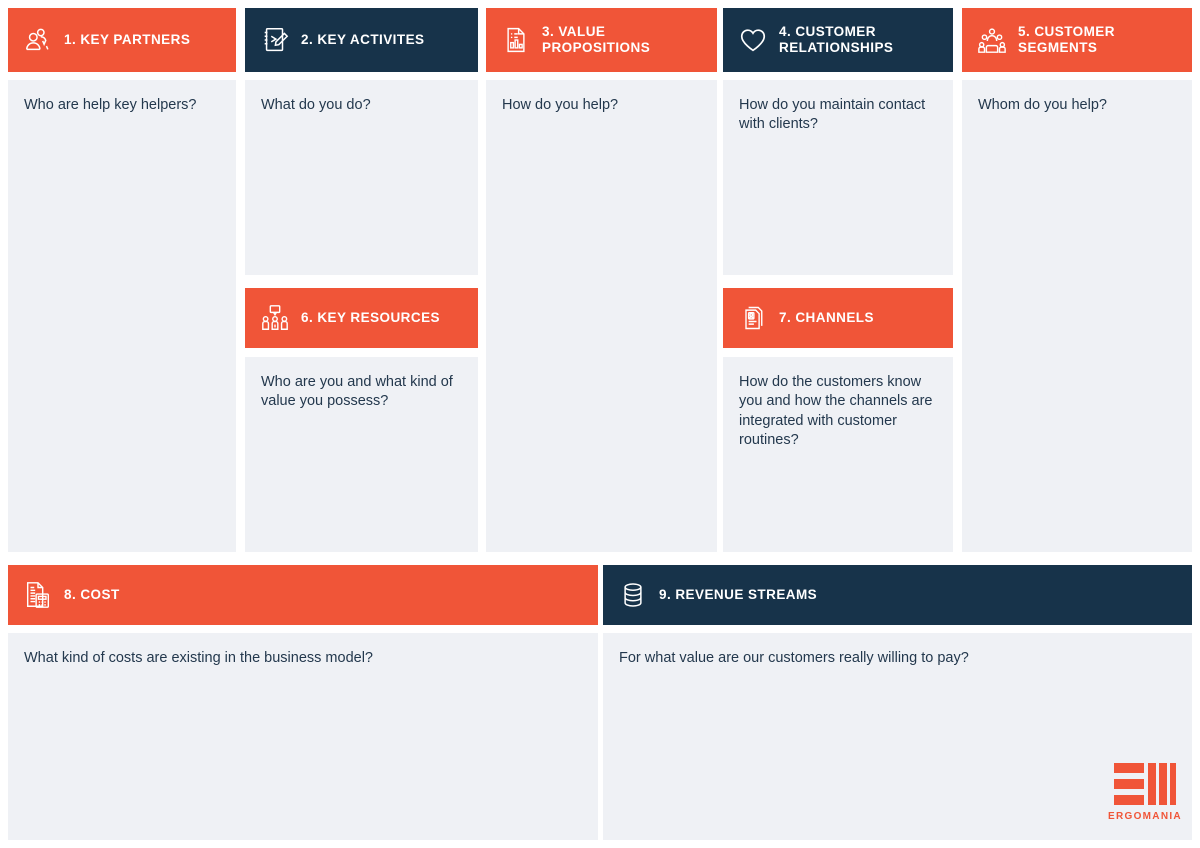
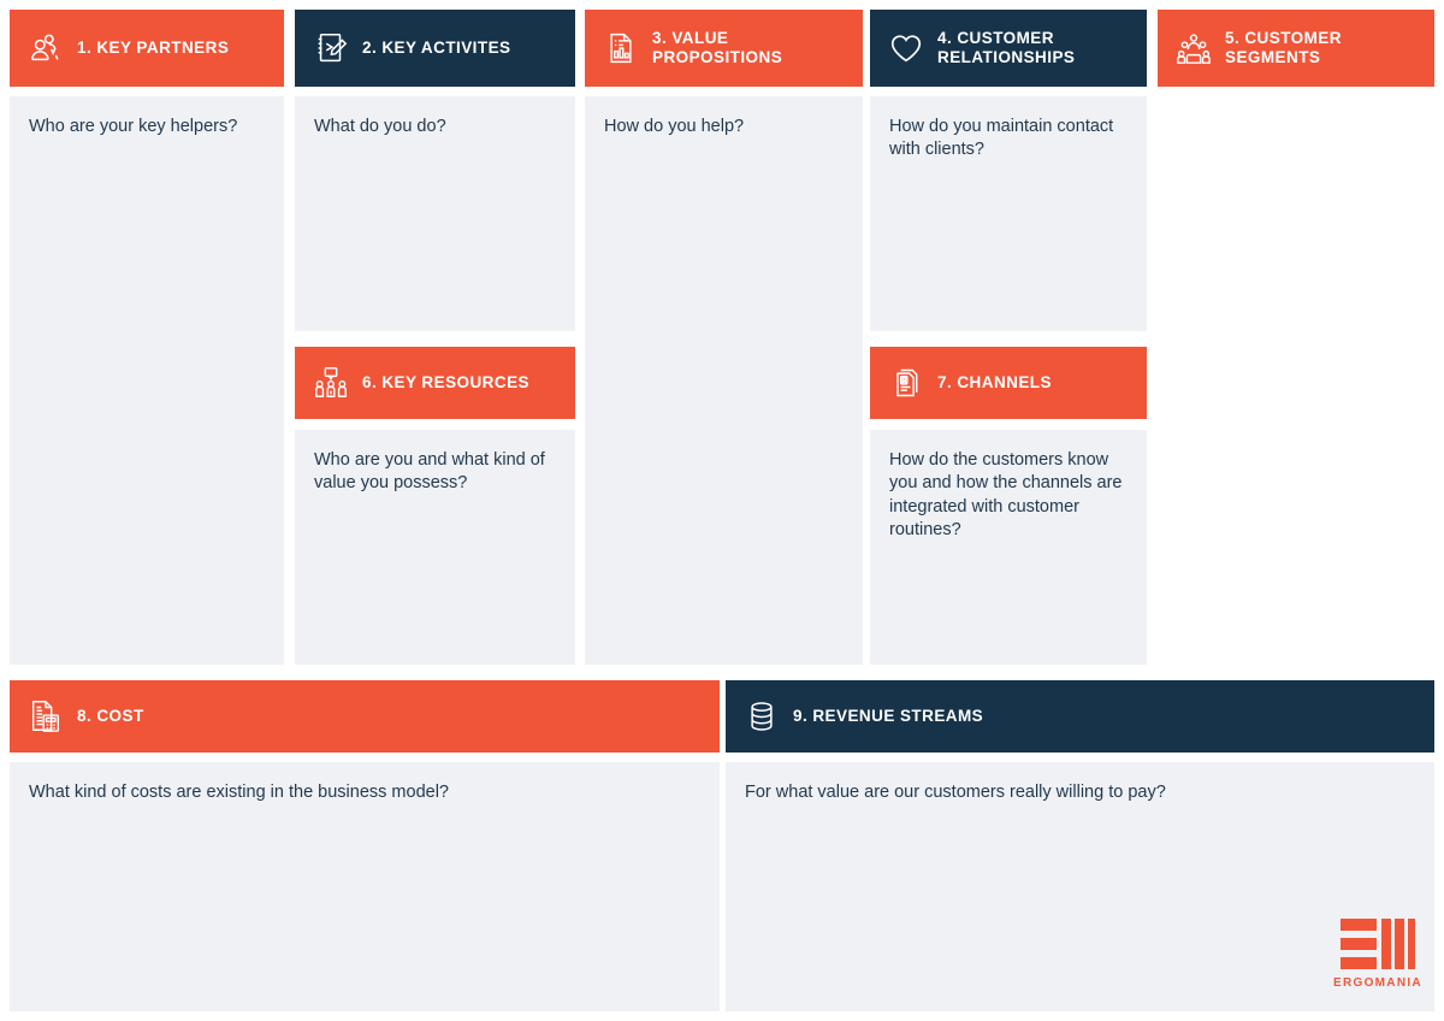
  1. KEY PARTNERS
- Who are help key helpers?
+ Who are your key helpers?
  2. KEY ACTIVITES
  What do you do?
  6. KEY RESOURCES
  Who are you and what kind of value you possess?
  3. VALUE
  PROPOSITIONS
  How do you help?
  4. CUSTOMER
  RELATIONSHIPS
  How do you maintain contact with clients?
  7. CHANNELS
  How do the customers know you and how the channels are integrated with customer routines?
  5. CUSTOMER
  SEGMENTS
- Whom do you help?
  8. COST
  What kind of costs are existing in the business model?
  9. REVENUE STREAMS
  For what value are our customers really willing to pay?
  ERGOMANIA
